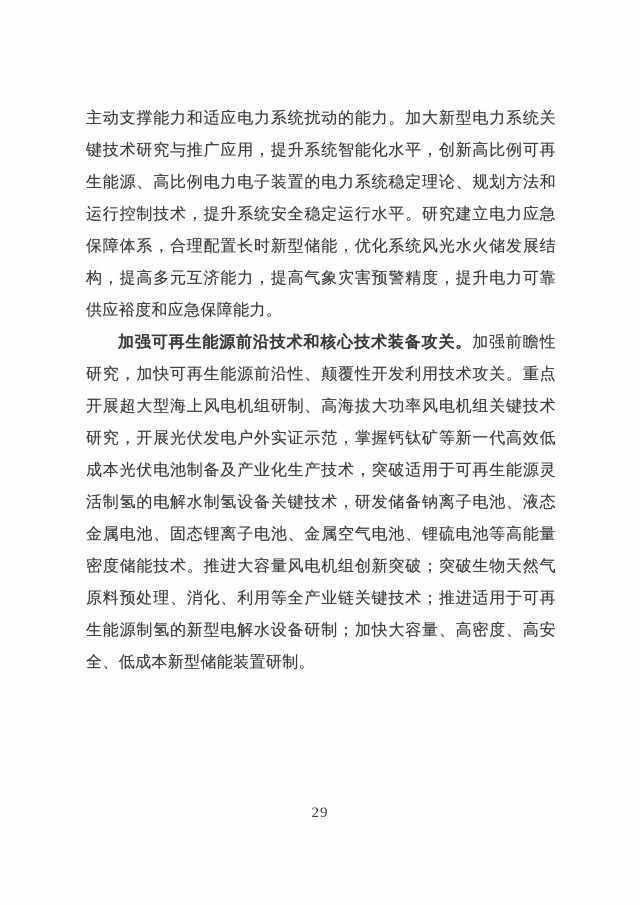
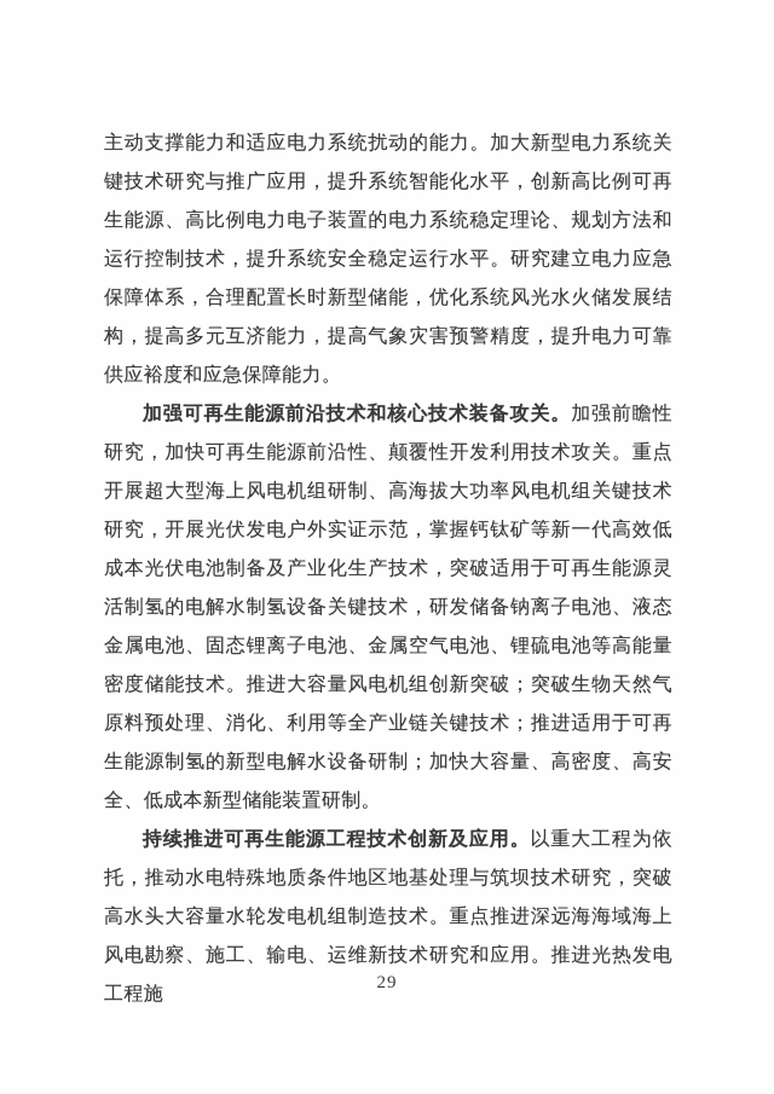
  主动支撑能力和适应电力系统扰动的能力。加大新型电力系统关键技术研究与推广应用，提升系统智能化水平，创新高比例可再生能源、高比例电力电子装置的电力系统稳定理论、规划方法和运行控制技术，提升系统安全稳定运行水平。研究建立电力应急保障体系，合理配置长时新型储能，优化系统风光水火储发展结构，提高多元互济能力，提高气象灾害预警精度，提升电力可靠供应裕度和应急保障能力。
  加强可再生能源前沿技术和核心技术装备攻关。加强前瞻性研究，加快可再生能源前沿性、颠覆性开发利用技术攻关。重点开展超大型海上风电机组研制、高海拔大功率风电机组关键技术研究，开展光伏发电户外实证示范，掌握钙钛矿等新一代高效低成本光伏电池制备及产业化生产技术，突破适用于可再生能源灵活制氢的电解水制氢设备关键技术，研发储备钠离子电池、液态金属电池、固态锂离子电池、金属空气电池、锂硫电池等高能量密度储能技术。推进大容量风电机组创新突破；突破生物天然气原料预处理、消化、利用等全产业链关键技术；推进适用于可再生能源制氢的新型电解水设备研制；加快大容量、高密度、高安全、低成本新型储能装置研制。
+ 持续推进可再生能源工程技术创新及应用。以重大工程为依托，推动水电特殊地质条件地区地基处理与筑坝技术研究，突破高水头大容量水轮发电机组制造技术。重点推进深远海海域海上风电勘察、施工、输电、运维新技术研究和应用。推进光热发电工程施
  29
